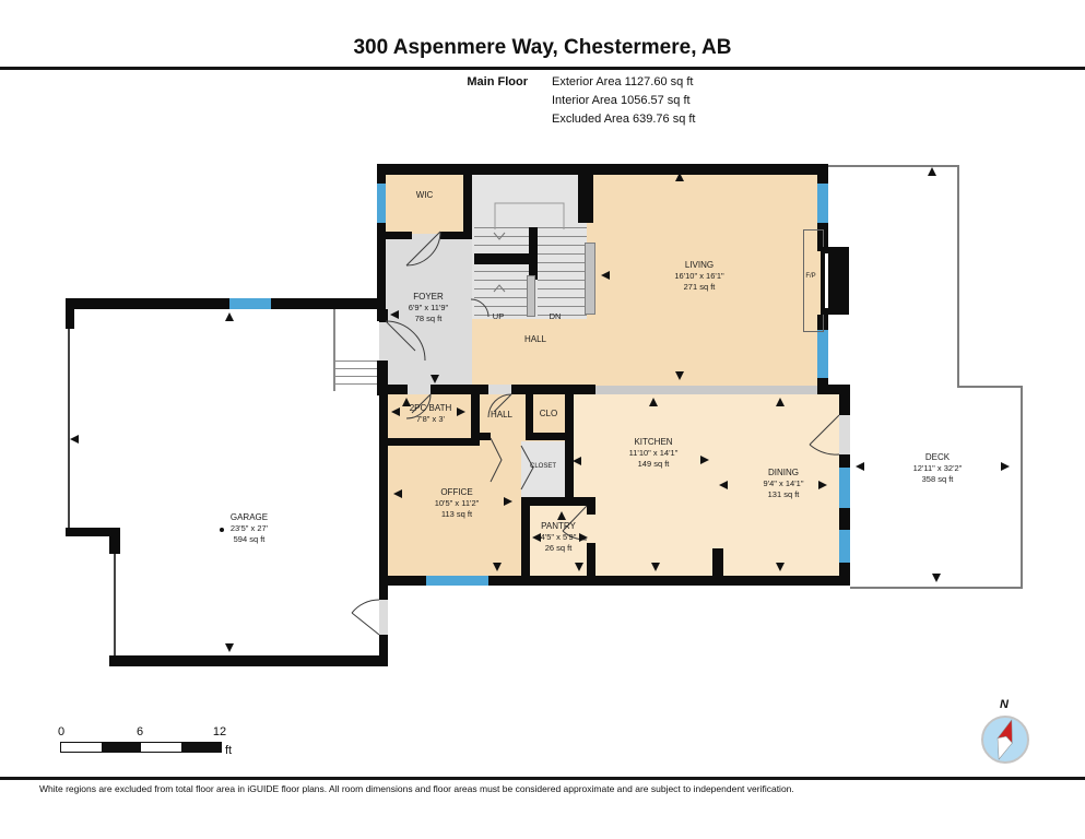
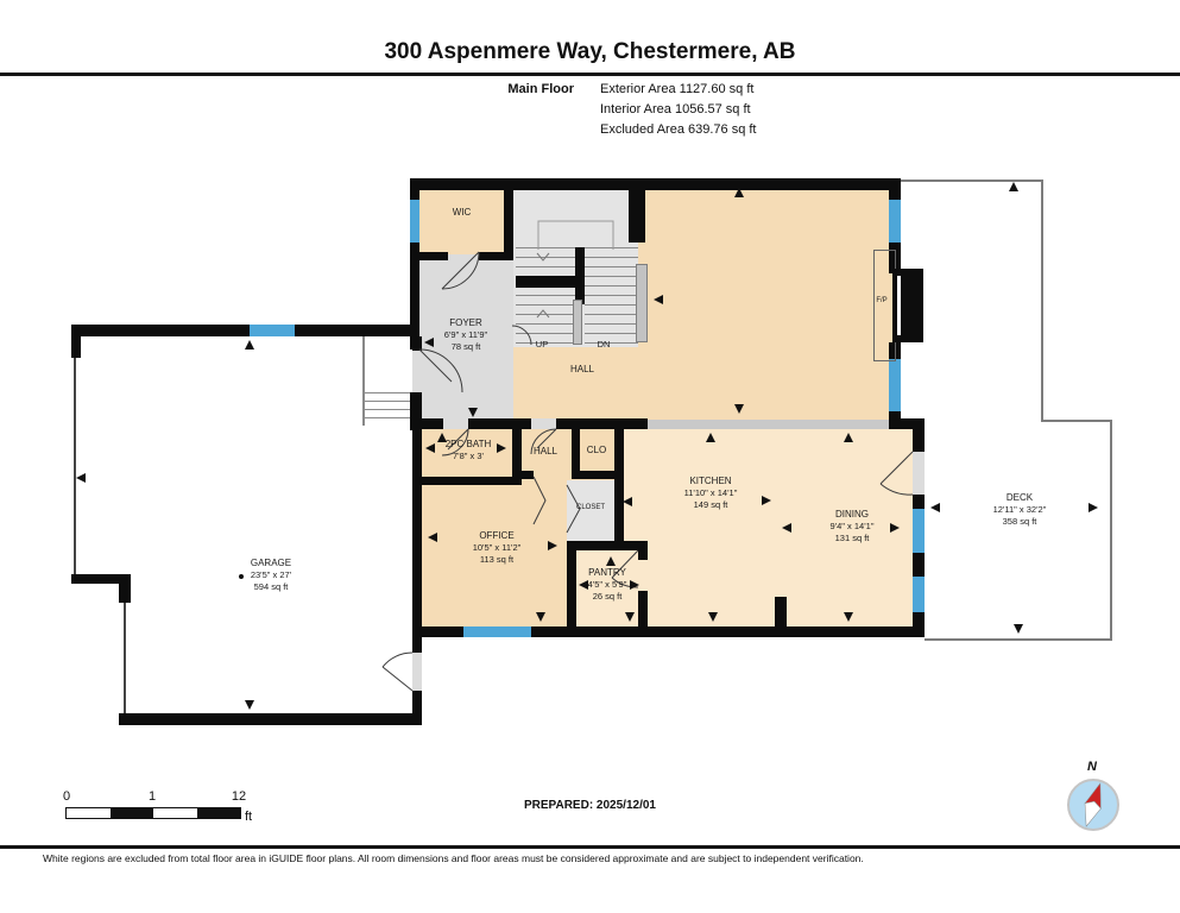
  300 Aspenmere Way, Chestermere, AB
  Main Floor
  Exterior Area 1127.60 sq ft
  Interior Area 1056.57 sq ft
  Excluded Area 639.76 sq ft
  WIC
  FOYER
  6'9" x 11'9"
  78 sq ft
- LIVING
- 16'10" x 16'1"
- 271 sq ft
  HALL
  UP
  DN
  2PC BATH
  7'8" x 3'
  HALL
  CLO
  OFFICE
  10'5" x 11'2"
  113 sq ft
  KITCHEN
  11'10" x 14'1"
  149 sq ft
  PANTRY
  4'5" x 5'9"
  26 sq ft
  DINING
  9'4" x 14'1"
  131 sq ft
  GARAGE
  23'5" x 27'
  594 sq ft
  DECK
  12'11" x 32'2"
  358 sq ft
  0
- 6
+ 1
  12
  ft
+ PREPARED: 2025/12/01
  N
  White regions are excluded from total floor area in iGUIDE floor plans. All room dimensions and floor areas must be considered approximate and are subject to independent verification.
